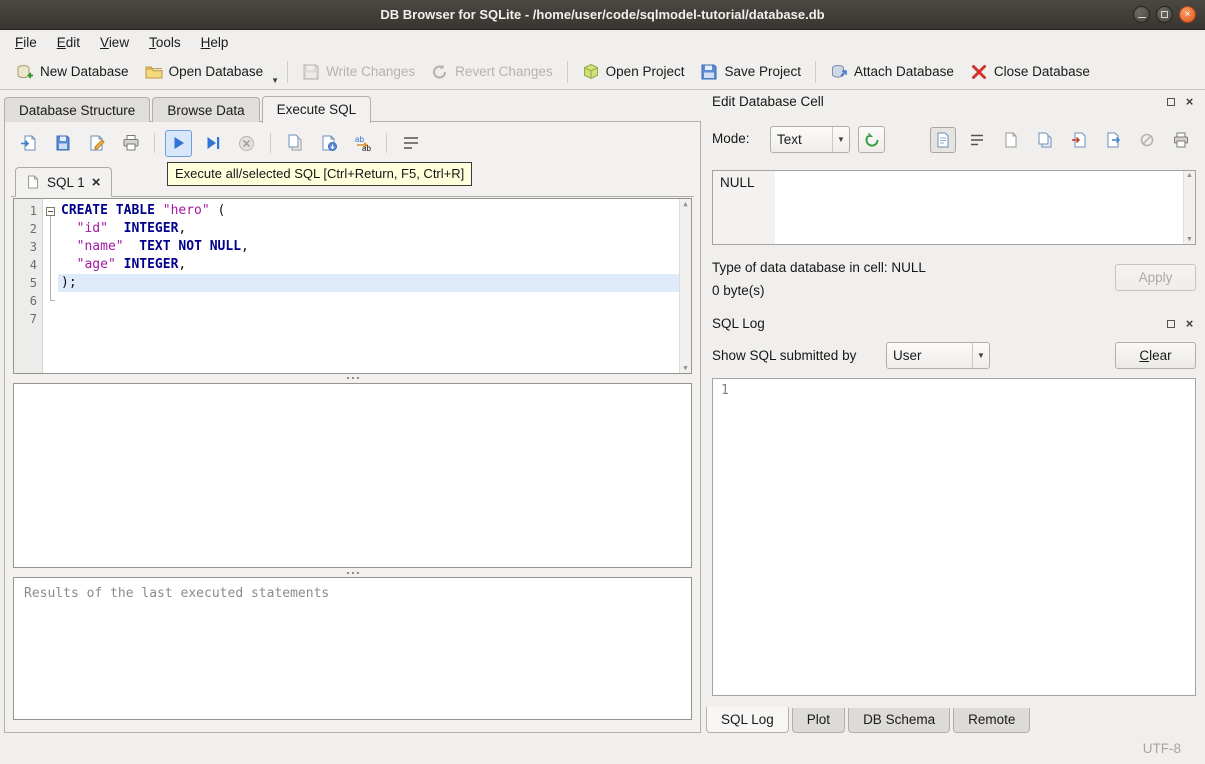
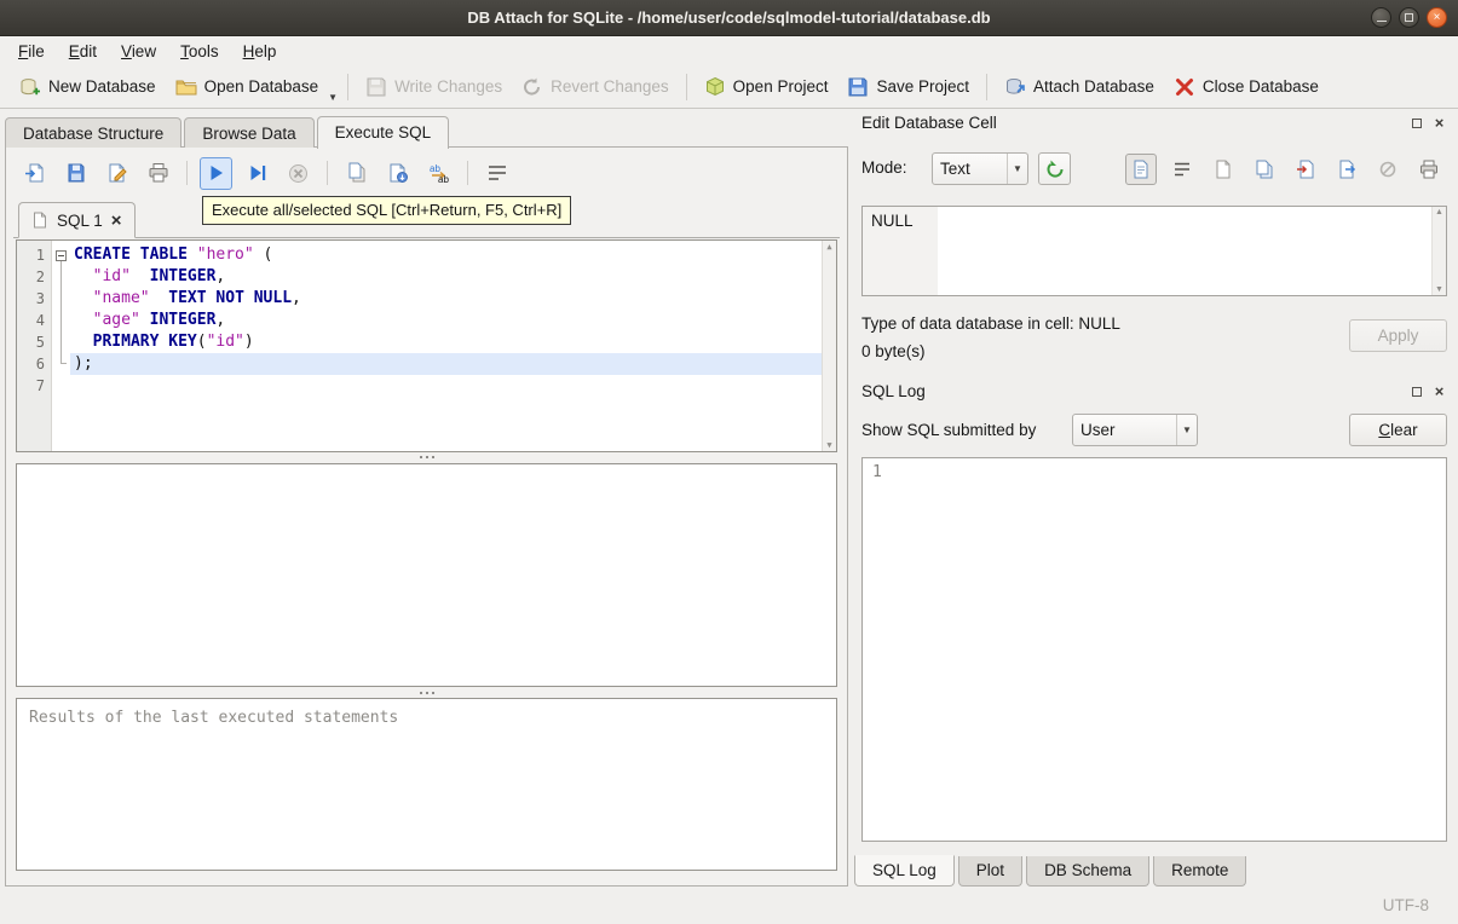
- DB Browser for SQLite - /home/user/code/sqlmodel-tutorial/database.db
+ DB Attach for SQLite - /home/user/code/sqlmodel-tutorial/database.db
  ×
  File
  Edit
  View
  Tools
  Help
  New Database
  Open Database
  ▼
  Write Changes
  Revert Changes
  Open Project
  Save Project
  Attach Database
  Close Database
  Database Structure
  Browse Data
  Execute SQL
  ab
  ab
  SQL 1
  ×
  1
  2
  3
  4
  5
  6
  7
  CREATE TABLE "hero" (
  "id" INTEGER,
  "name" TEXT NOT NULL,
  "age" INTEGER,
+ PRIMARY KEY("id")
  );
  ▲
  ▼
  Results of the last executed statements
  Execute all/selected SQL [Ctrl+Return, F5, Ctrl+R]
  Edit Database Cell
  ×
  Mode:
  Text
  ▼
  NULL
  Type of data database in cell: NULL
  0 byte(s)
  Apply
  SQL Log
  ×
  Show SQL submitted by
  User
  ▼
  Clear
  1
  SQL Log
  Plot
  DB Schema
  Remote
  UTF-8
